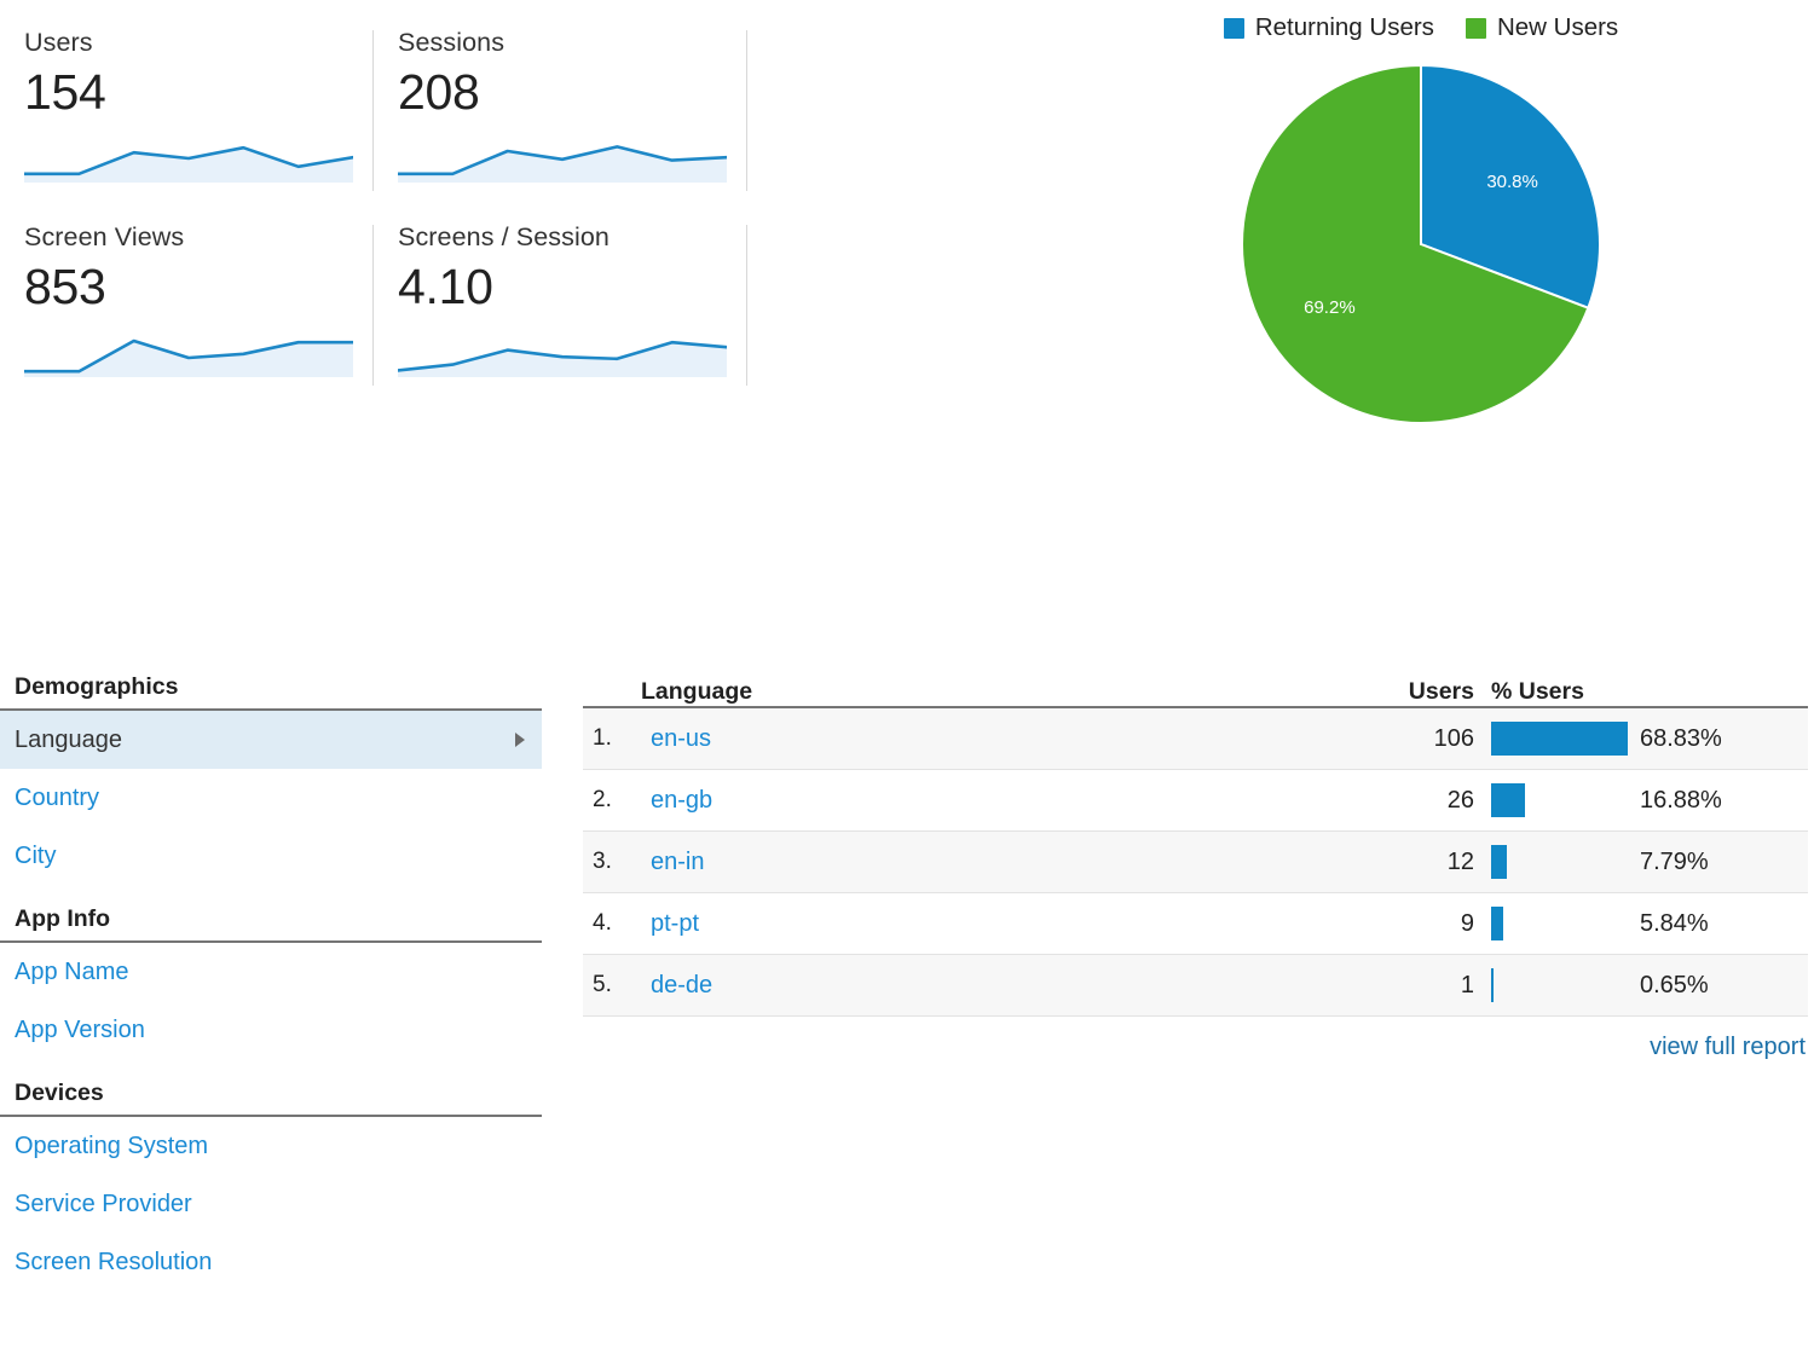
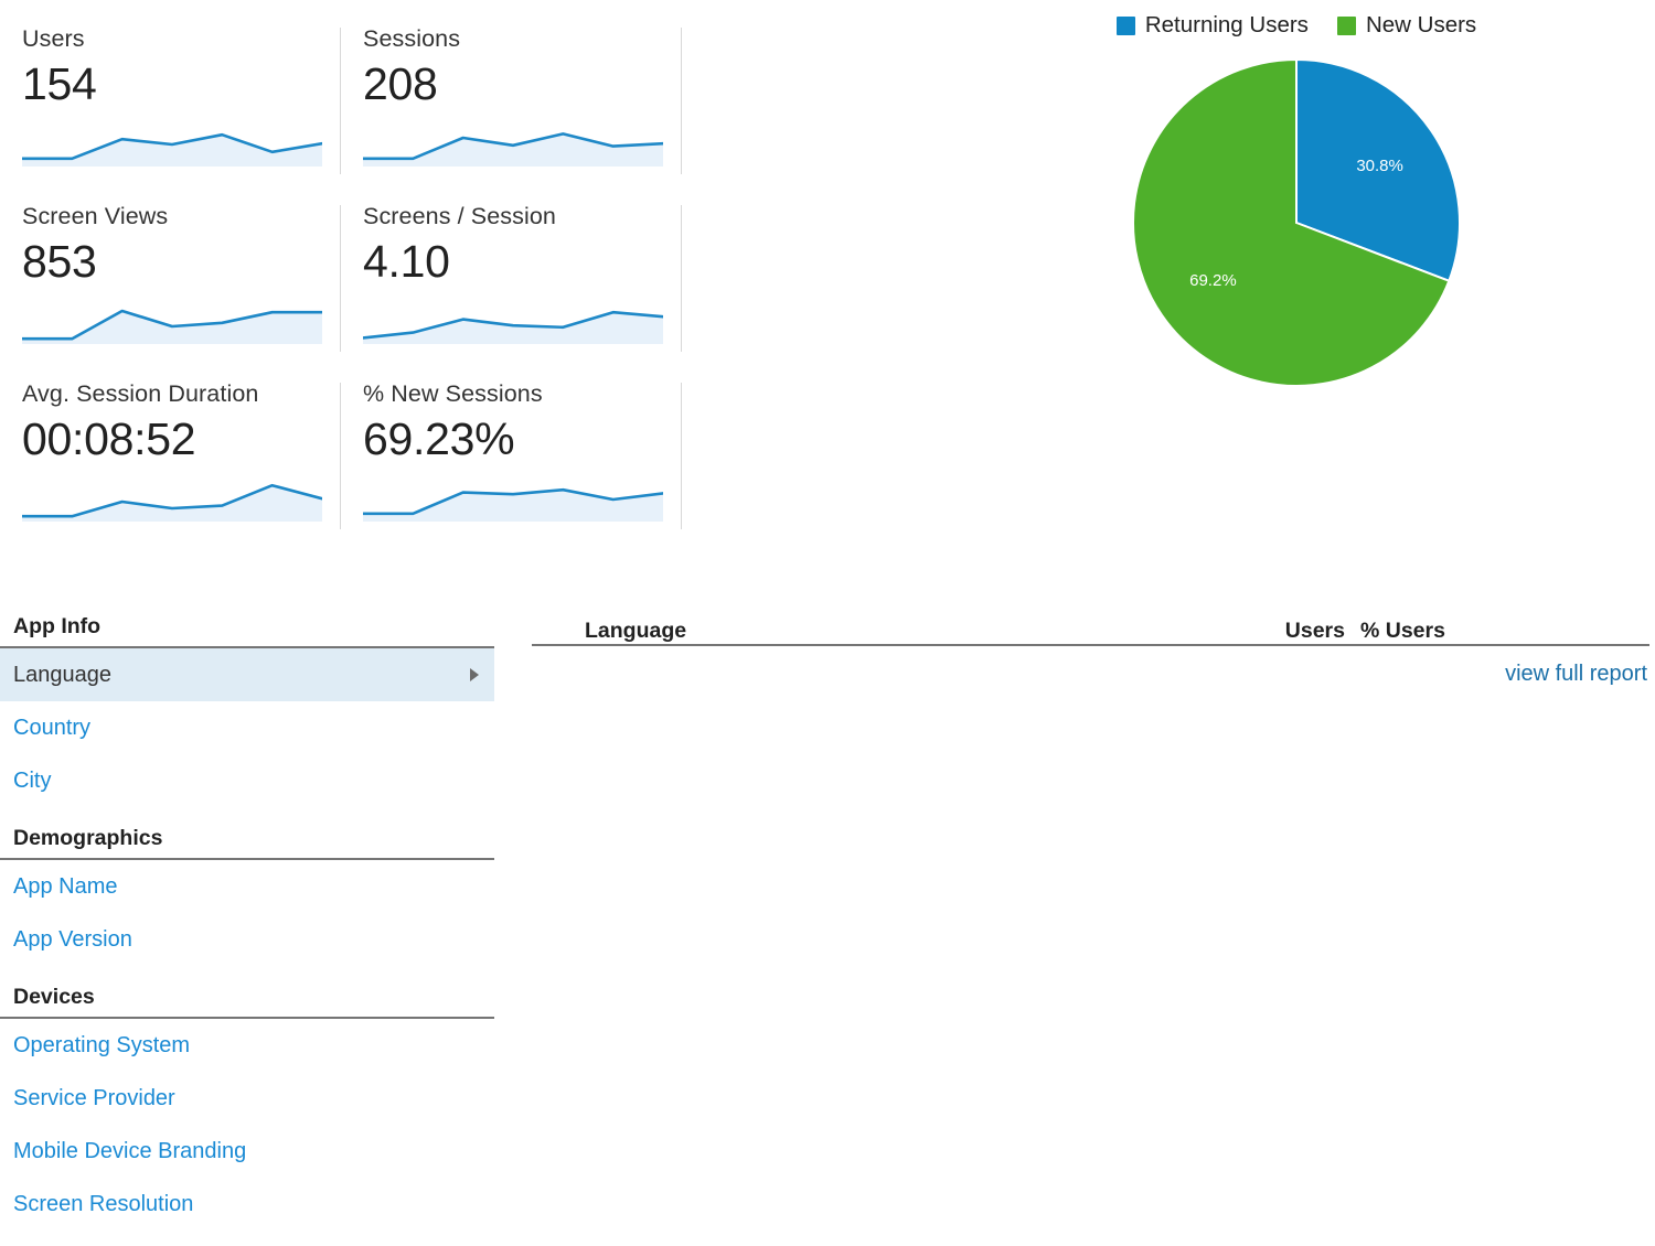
  Users
  154
  Sessions
  208
  Screen Views
  853
  Screens / Session
  4.10
+ Avg. Session Duration
+ 00:08:52
+ % New Sessions
+ 69.23%
  Returning Users
  New Users
  30.8%
  69.2%
- Demographics
+ App Info
  Language
  Country
  City
- App Info
+ Demographics
  App Name
  App Version
  Devices
  Operating System
  Service Provider
+ Mobile Device Branding
  Screen Resolution
  Language
  Users
  % Users
- 1.
- en-us
- 106
- 68.83%
- 2.
- en-gb
- 26
- 16.88%
- 3.
- en-in
- 12
- 7.79%
- 4.
- pt-pt
- 9
- 5.84%
- 5.
- de-de
- 1
- 0.65%
  view full report
